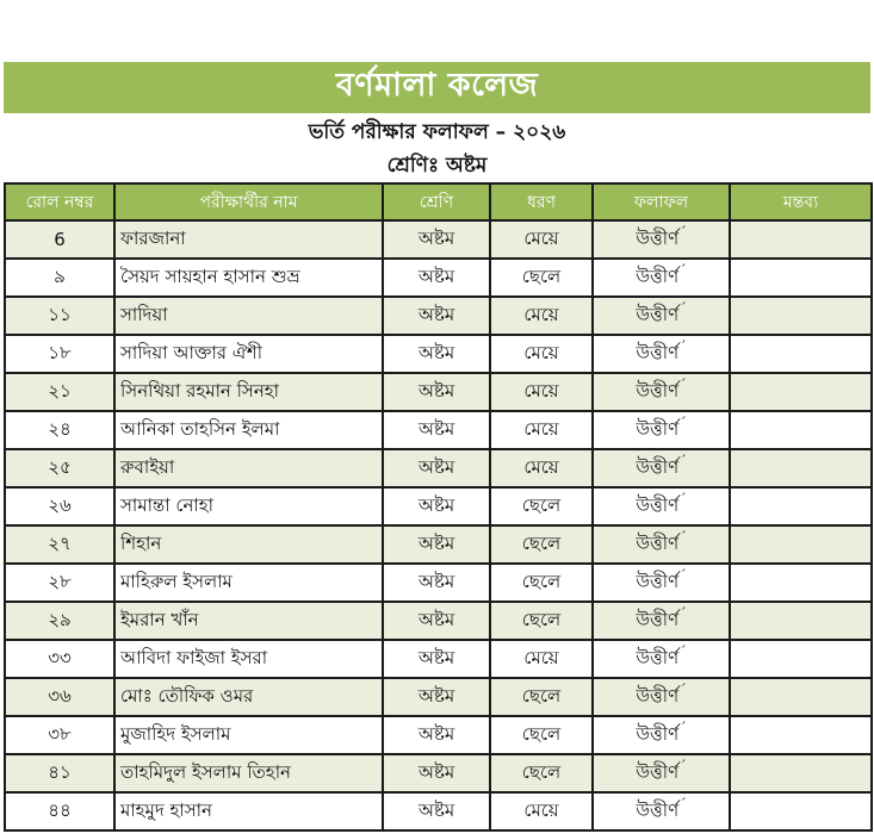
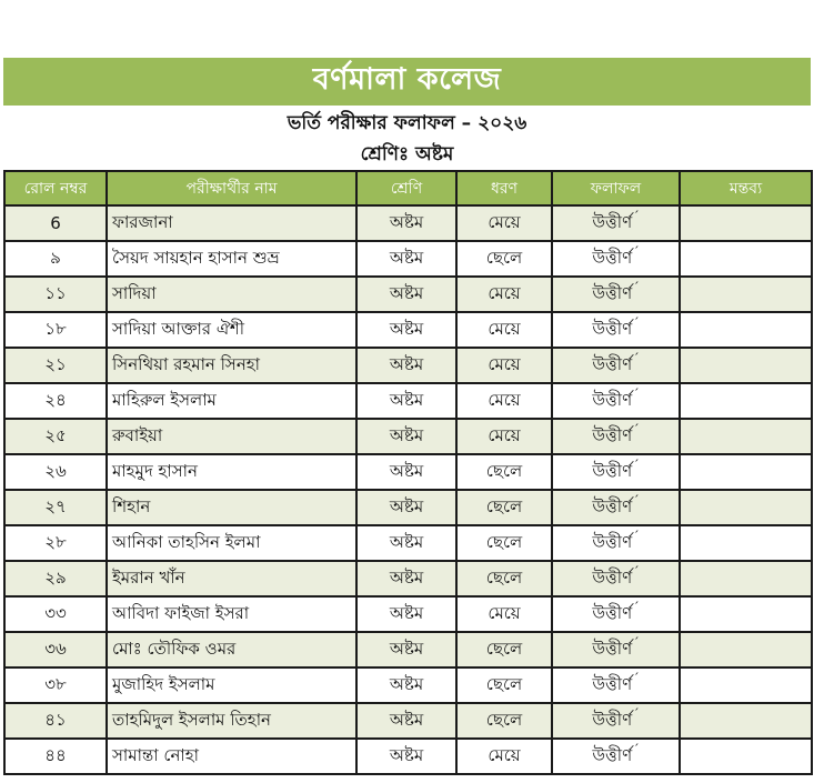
  বর্ণমালা কলেজ
  ভর্তি পরীক্ষার ফলাফল – ২০২৬
  শ্রেণিঃ অষ্টম
  রোল নম্বর	পরীক্ষার্থীর নাম	শ্রেণি	ধরণ	ফলাফল	মন্তব্য
  6	ফারজানা	অষ্টম	মেয়ে	উত্তীর্ণ´
  ৯	সৈয়দ সায়হান হাসান শুভ্র	অষ্টম	ছেলে	উত্তীর্ণ´
  ১১	সাদিয়া	অষ্টম	মেয়ে	উত্তীর্ণ´
  ১৮	সাদিয়া আক্তার ঐশী	অষ্টম	মেয়ে	উত্তীর্ণ´
  ২১	সিনথিয়া রহমান সিনহা	অষ্টম	মেয়ে	উত্তীর্ণ´
- ২৪	আনিকা তাহসিন ইলমা	অষ্টম	মেয়ে	উত্তীর্ণ´
+ ২৪	মাহিরুল ইসলাম	অষ্টম	মেয়ে	উত্তীর্ণ´
  ২৫	রুবাইয়া	অষ্টম	মেয়ে	উত্তীর্ণ´
- ২৬	সামান্তা নোহা	অষ্টম	ছেলে	উত্তীর্ণ´
+ ২৬	মাহমুদ হাসান	অষ্টম	ছেলে	উত্তীর্ণ´
  ২৭	শিহান	অষ্টম	ছেলে	উত্তীর্ণ´
- ২৮	মাহিরুল ইসলাম	অষ্টম	ছেলে	উত্তীর্ণ´
+ ২৮	আনিকা তাহসিন ইলমা	অষ্টম	ছেলে	উত্তীর্ণ´
  ২৯	ইমরান খাঁন	অষ্টম	ছেলে	উত্তীর্ণ´
  ৩৩	আবিদা ফাইজা ইসরা	অষ্টম	মেয়ে	উত্তীর্ণ´
  ৩৬	মোঃ তৌফিক ওমর	অষ্টম	ছেলে	উত্তীর্ণ´
  ৩৮	মুজাহিদ ইসলাম	অষ্টম	ছেলে	উত্তীর্ণ´
  ৪১	তাহমিদুল ইসলাম তিহান	অষ্টম	ছেলে	উত্তীর্ণ´
- ৪৪	মাহমুদ হাসান	অষ্টম	মেয়ে	উত্তীর্ণ´
+ ৪৪	সামান্তা নোহা	অষ্টম	মেয়ে	উত্তীর্ণ´
